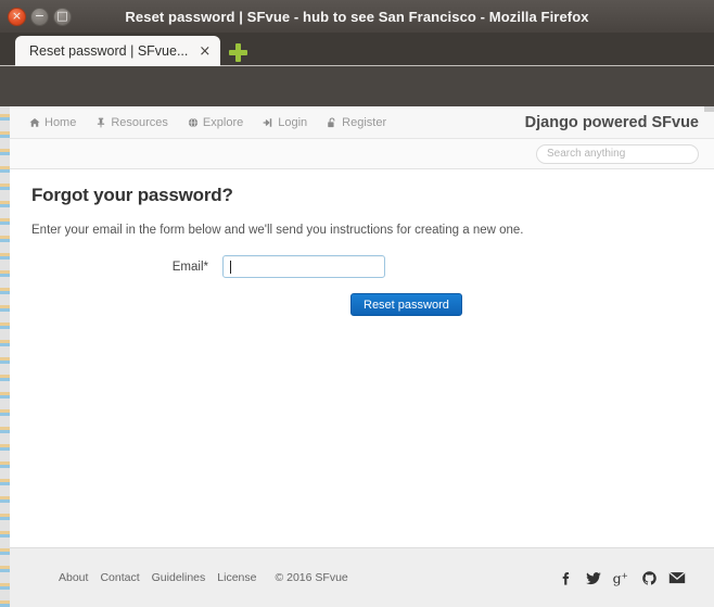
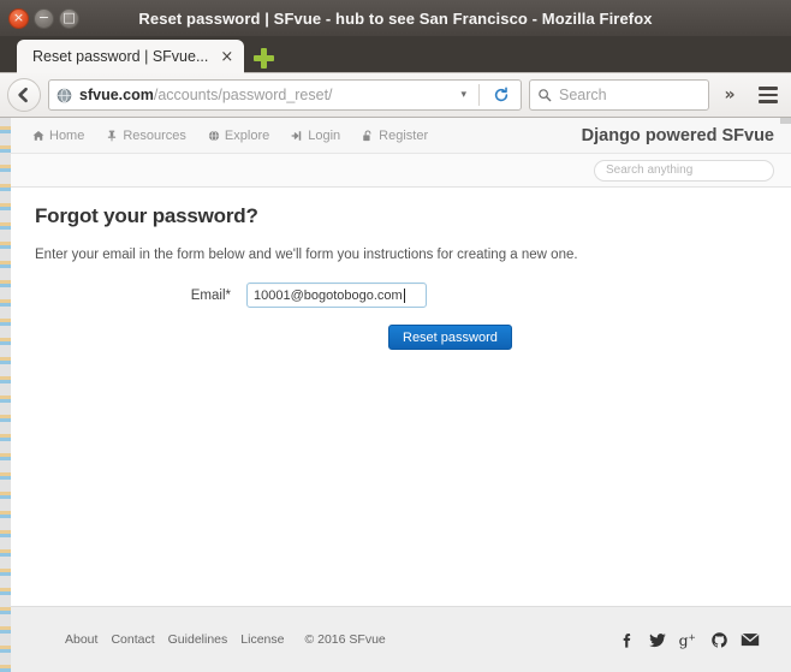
  ×
  −
  □
  Reset password | SFvue - hub to see San Francisco - Mozilla Firefox
  Reset password | SFvue...
  ×
+ sfvue.com/accounts/password_reset/
+ ▾
+ Search
+ »
  Home
  Resources
  Explore
  Login
  Register
  Django powered SFvue
  Search anything
  Forgot your password?
- Enter your email in the form below and we'll send you instructions for creating a new one.
+ Enter your email in the form below and we'll form you instructions for creating a new one.
  Email*
+ 10001@bogotobogo.com
  Reset password
  About
  Contact
  Guidelines
  License
  © 2016 SFvue
  g
  +
